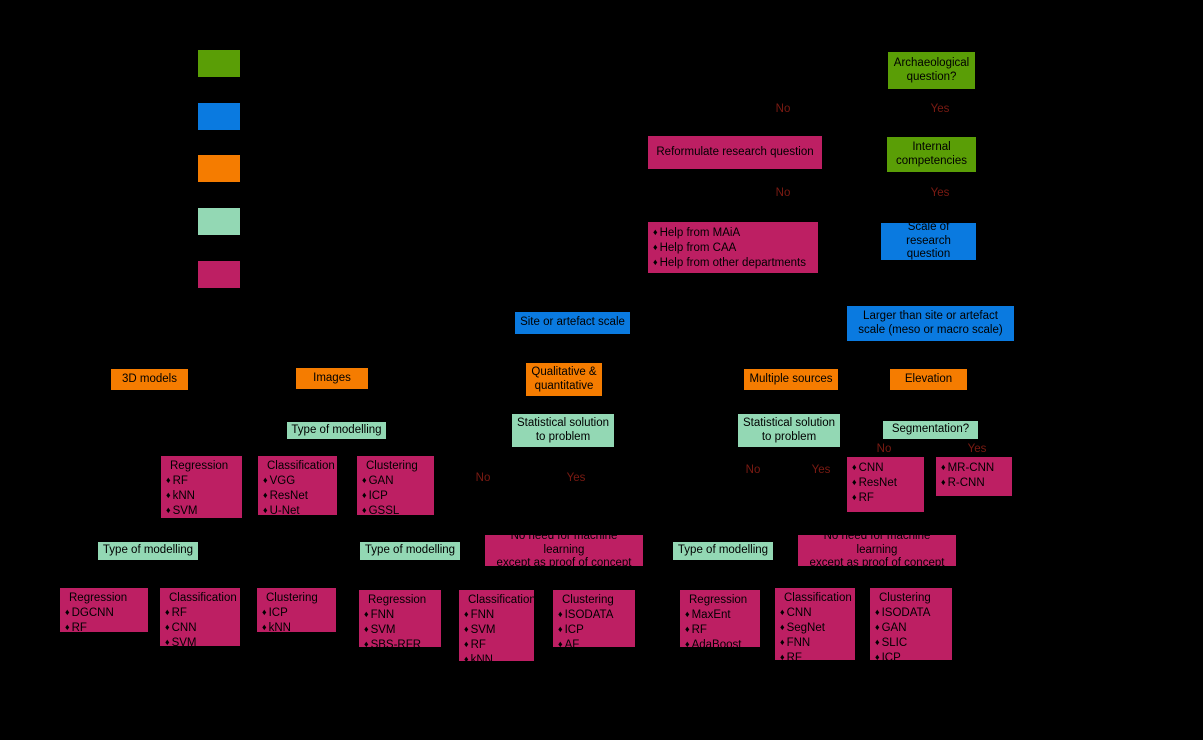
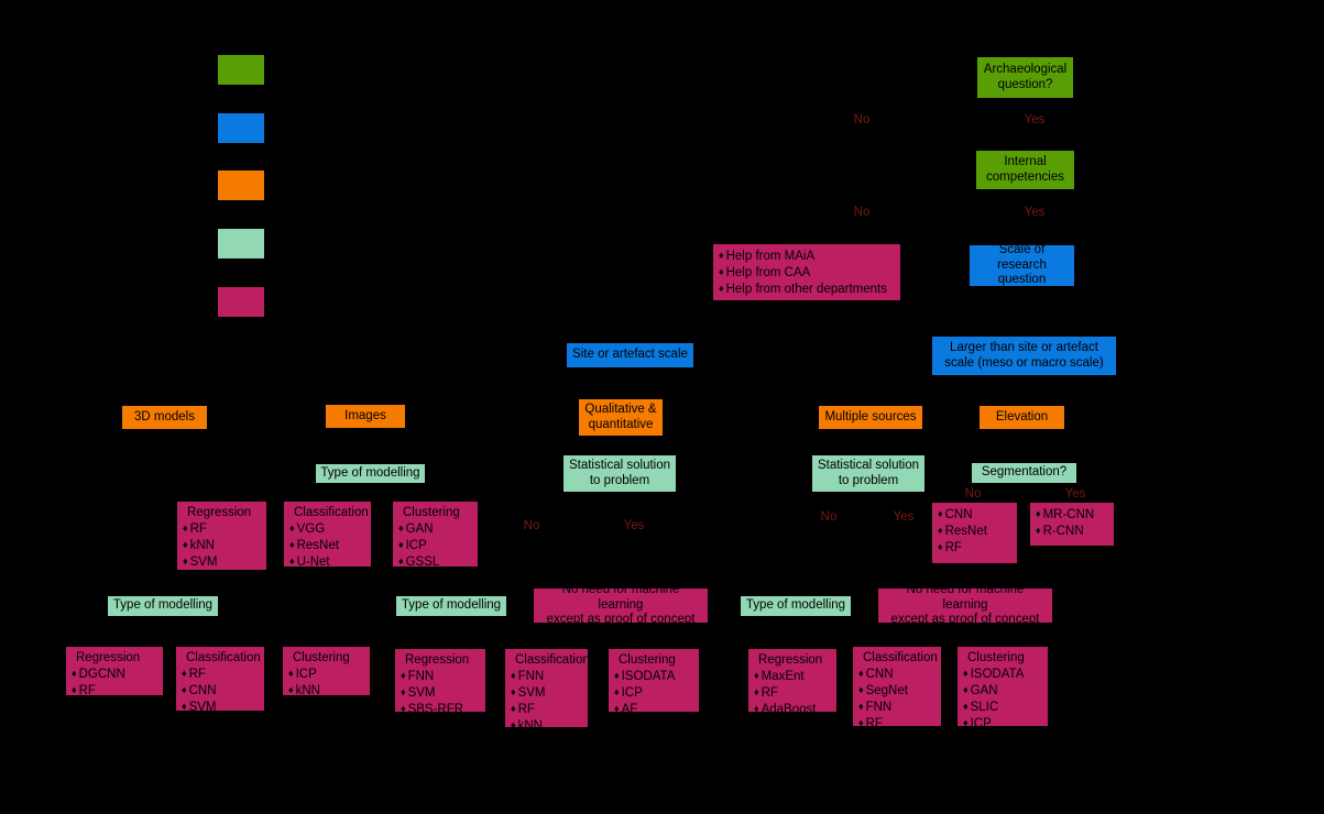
  Archaeological
  question?
  Yes
  No
  Internal
  competencies
  Yes
  No
  Scale of research
  question
- Reformulate research question
  Help from MAiA
  Help from CAA
  Help from other departments
  Site or artefact scale
  Larger than site or artefact
  scale (meso or macro scale)
  3D models
  Images
  Qualitative &
  quantitative
  Multiple sources
  Elevation
  Type of modelling
  Statistical solution
  to problem
  Statistical solution
  to problem
  Segmentation?
  No
  Yes
  No
  Yes
  No
  Yes
  Regression
  RF
  kNN
  SVM
  Classification
  VGG
  ResNet
  U-Net
  Clustering
  GAN
  ICP
  GSSL
  CNN
  ResNet
  RF
  MR-CNN
  R-CNN
  Type of modelling
  Type of modelling
  No need for machine learning
  except as proof of concept
  Type of modelling
  No need for machine learning
  except as proof of concept
  Regression
  DGCNN
  RF
  Classification
  RF
  CNN
  SVM
  Clustering
  ICP
  kNN
  Regression
  FNN
  SVM
  SBS-RFR
  Classification
  FNN
  SVM
  RF
  kNN
  Clustering
  ISODATA
  ICP
  AF
  Regression
  MaxEnt
  RF
  AdaBoost
  Classification
  CNN
  SegNet
  FNN
  RF
  Clustering
  ISODATA
  GAN
  SLIC
  ICP
